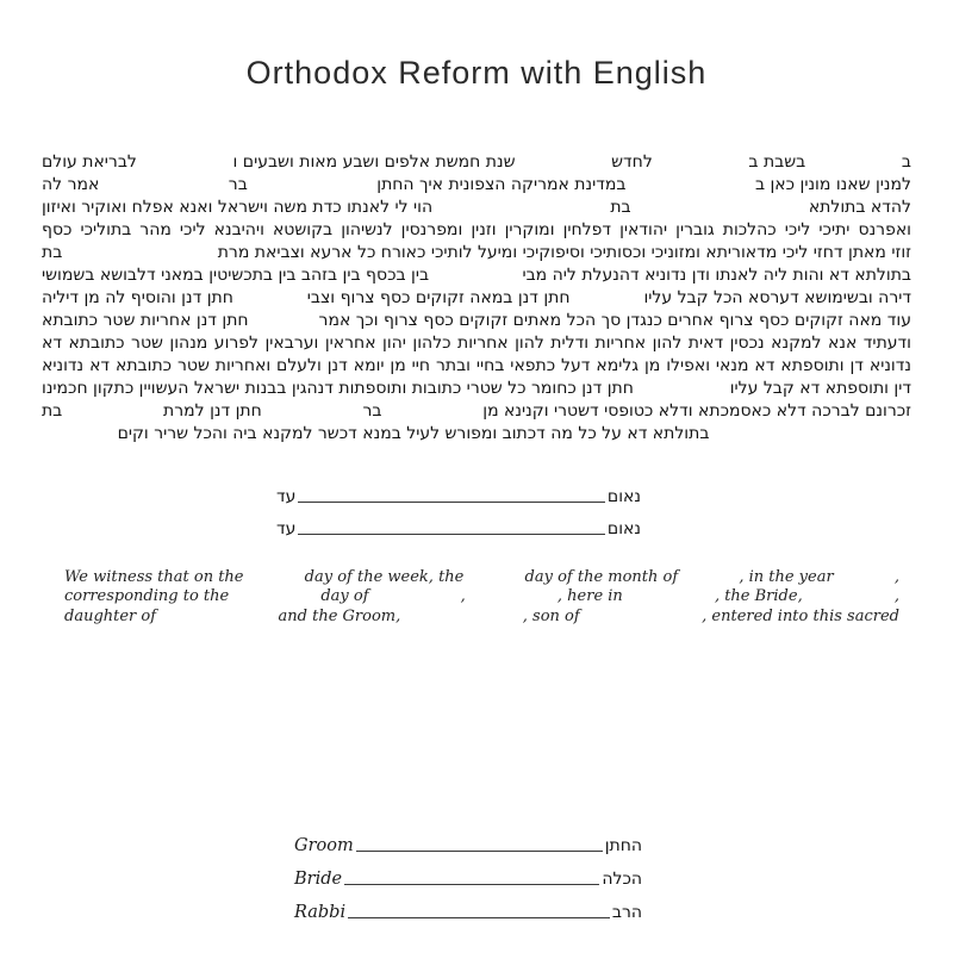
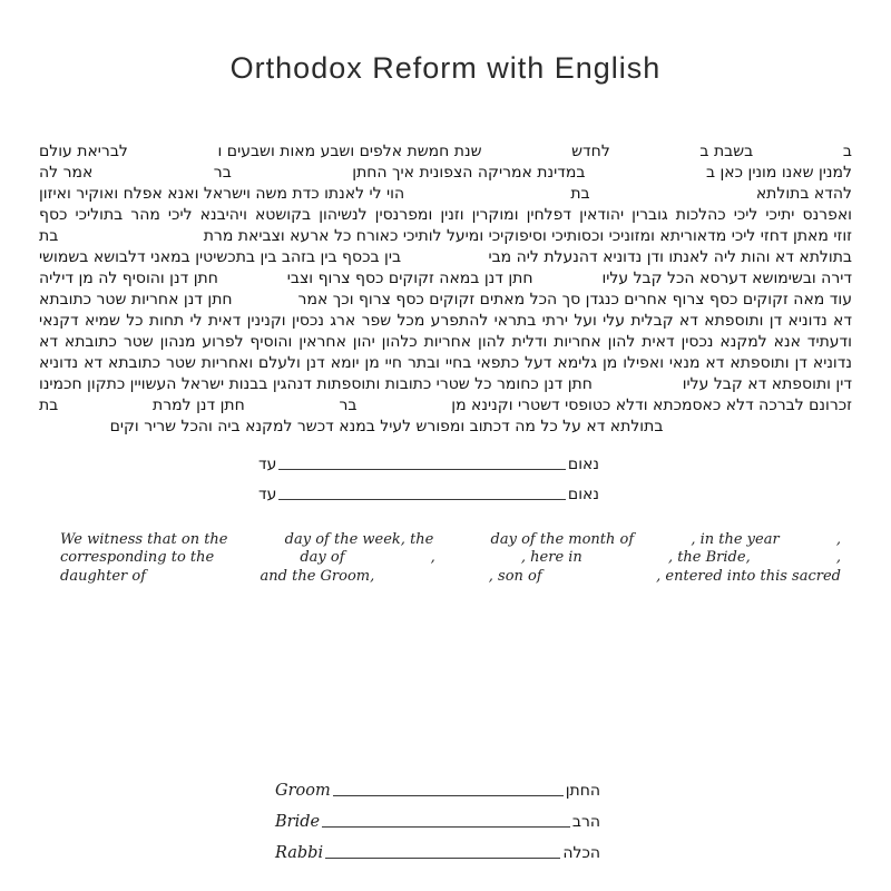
  Orthodox Reform with English
  ב
  בשבת ב
  לחדש
  שנת חמשת אלפים ושבע מאות ושבעים ו
  לבריאת עולם
  למנין שאנו מונין כאן ב
  במדינת אמריקה הצפונית איך החתן
  בר
  אמר לה
  להדא בתולתא
  בת
  הוי לי לאנתו כדת משה וישראל ואנא אפלח ואוקיר ואיזון
  ואפרנס יתיכי ליכי כהלכות גוברין יהודאין דפלחין ומוקרין וזנין ומפרנסין לנשיהון בקושטא ויהיבנא ליכי מהר בתוליכי כסף
  זוזי מאתן דחזי ליכי מדאוריתא ומזוניכי וכסותיכי וסיפוקיכי ומיעל לותיכי כאורח כל ארעא וצביאת מרת
  בת
  בתולתא דא והות ליה לאנתו ודן נדוניא דהנעלת ליה מבי
  בין בכסף בין בזהב בין בתכשיטין במאני דלבושא בשמושי
  דירה ובשימושא דערסא הכל קבל עליו
  חתן דנן במאה זקוקים כסף צרוף וצבי
  חתן דנן והוסיף לה מן דיליה
  עוד מאה זקוקים כסף צרוף אחרים כנגדן סך הכל מאתים זקוקים כסף צרוף וכך אמר
  חתן דנן אחריות שטר כתובתא
+ דא נדוניא דן ותוספתא דא קבלית עלי ועל ירתי בתראי להתפרע מכל שפר ארג נכסין וקנינין דאית לי תחות כל שמיא דקנאי
- ודעתיד אנא למקנא נכסין דאית להון אחריות ודלית להון אחריות כלהון יהון אחראין וערבאין לפרוע מנהון שטר כתובתא דא
+ ודעתיד אנא למקנא נכסין דאית להון אחריות ודלית להון אחריות כלהון יהון אחראין והוסיף לפרוע מנהון שטר כתובתא דא
  נדוניא דן ותוספתא דא מנאי ואפילו מן גלימא דעל כתפאי בחיי ובתר חיי מן יומא דנן ולעלם ואחריות שטר כתובתא דא נדוניא
  דין ותוספתא דא קבל עליו
  חתן דנן כחומר כל שטרי כתובות ותוספתות דנהגין בבנות ישראל העשויין כתקון חכמינו
  זכרונם לברכה דלא כאסמכתא ודלא כטופסי דשטרי וקנינא מן
  בר
  חתן דנן למרת
  בת
  בתולתא דא על כל מה דכתוב ומפורש לעיל במנא דכשר למקנא ביה והכל שריר וקים
  נאום
  עד
  נאום
  עד
  We witness that on the
  day of the week, the
  day of the month of
  , in the year
  ,
  corresponding to the
  day of
  ,
  , here in
  , the Bride,
  ,
  daughter of
  and the Groom,
  , son of
  , entered into this sacred
  Groom
  החתן
  Bride
- הכלה
+ הרב
  Rabbi
- הרב
+ הכלה
